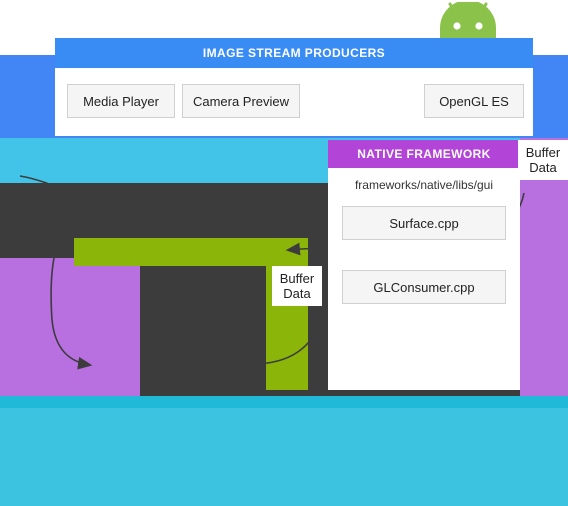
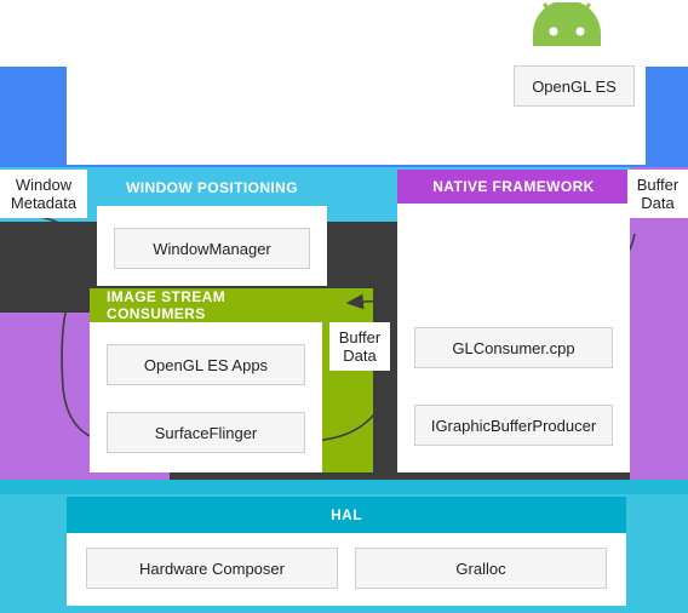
- IMAGE STREAM PRODUCERS
- Media Player
- Camera Preview
  OpenGL ES
+ WINDOW POSITIONING
+ WindowManager
+ IMAGE STREAM CONSUMERS
+ OpenGL ES Apps
+ SurfaceFlinger
  NATIVE FRAMEWORK
- frameworks/native/libs/gui
- Surface.cpp
  GLConsumer.cpp
+ IGraphicBufferProducer
+ HAL
+ Hardware Composer
+ Gralloc
+ Window
+ Metadata
  Buffer
  Data
  Buffer
  Data
